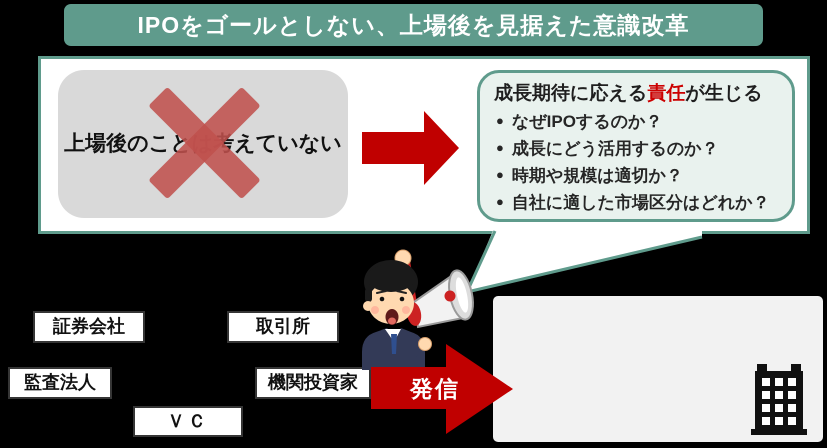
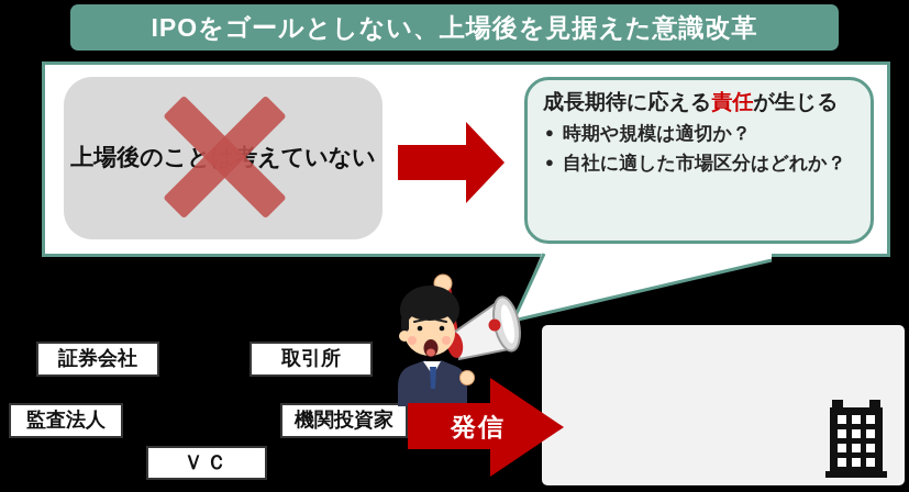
  IPOをゴールとしない、上場後を見据えた意識改革
  上場後のことは考えていない
  成長期待に応える責任が生じる
- ● なぜIPOするのか？
- ● 成長にどう活用するのか？
  ● 時期や規模は適切か？
  ● 自社に適した市場区分はどれか？
  証券会社
  取引所
  監査法人
  機関投資家
  ＶＣ
  発信
